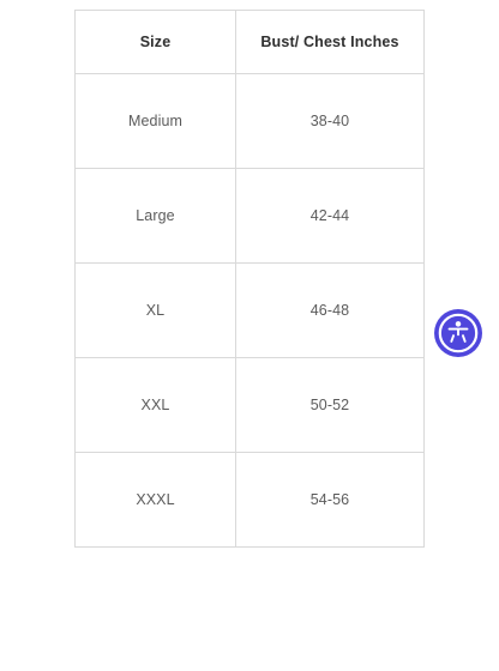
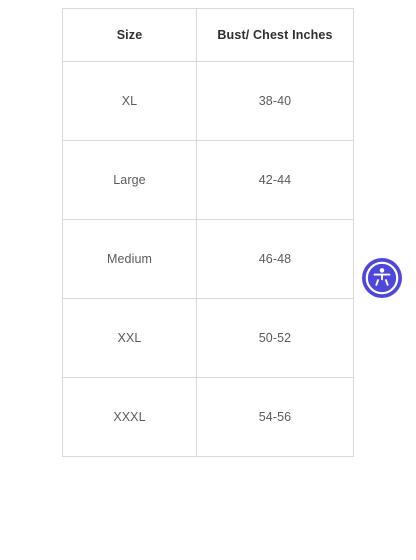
  Size	Bust/ Chest Inches
- Medium	38-40
+ XL	38-40
  Large	42-44
- XL	46-48
+ Medium	46-48
  XXL	50-52
  XXXL	54-56
